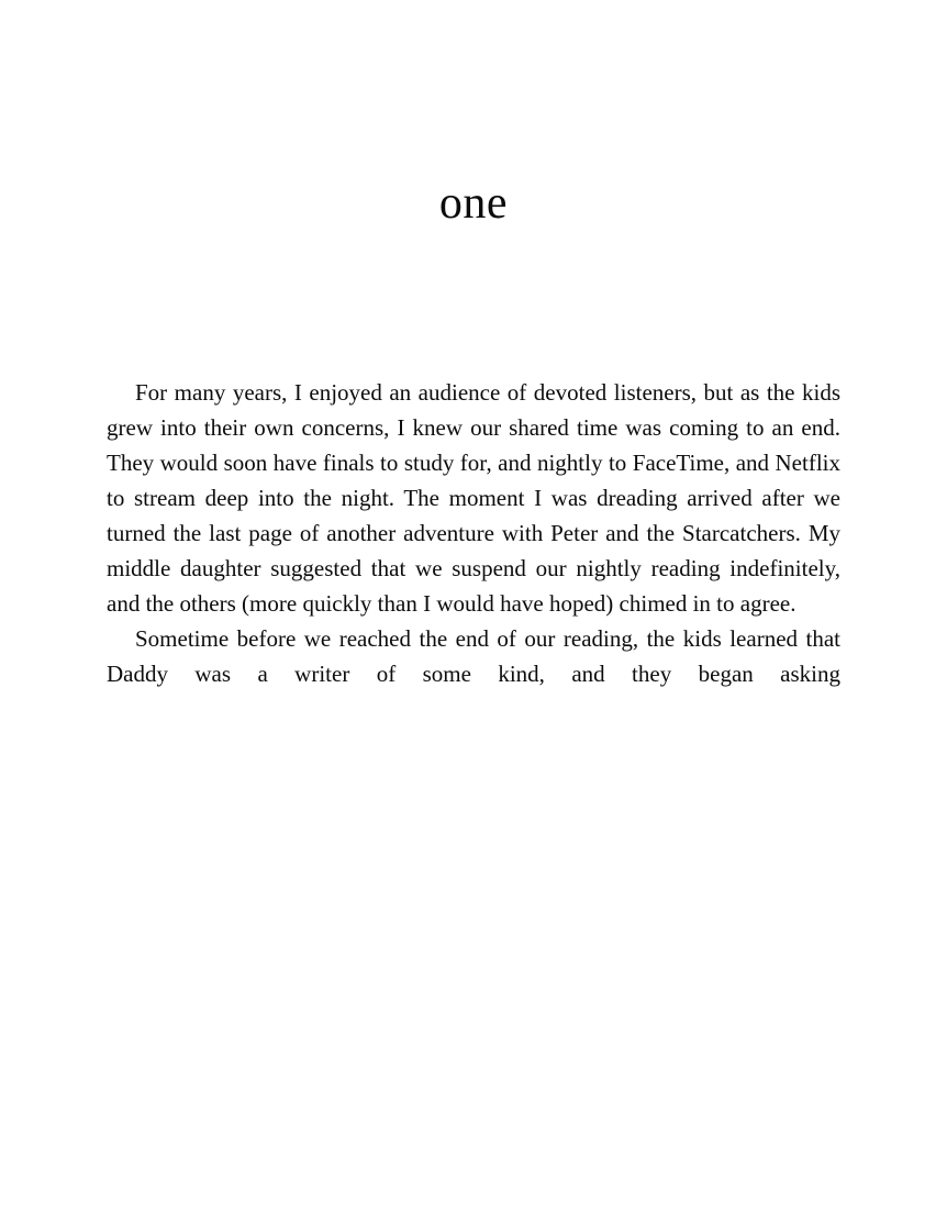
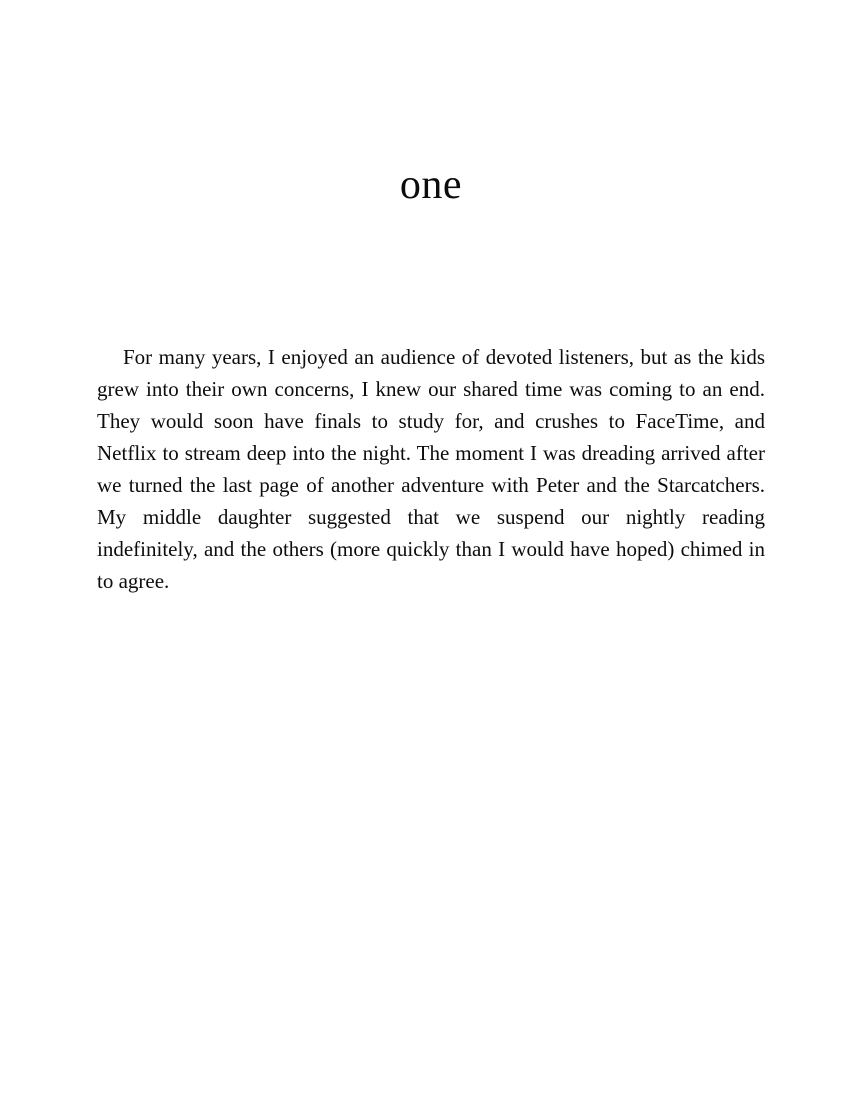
  one
- For many years, I enjoyed an audience of devoted listeners, but as the kids grew into their own concerns, I knew our shared time was coming to an end. They would soon have finals to study for, and nightly to FaceTime, and Netflix to stream deep into the night. The moment I was dreading arrived after we turned the last page of another adventure with Peter and the Starcatchers. My middle daughter suggested that we suspend our nightly reading indefinitely, and the others (more quickly than I would have hoped) chimed in to agree.
+ For many years, I enjoyed an audience of devoted listeners, but as the kids grew into their own concerns, I knew our shared time was coming to an end. They would soon have finals to study for, and crushes to FaceTime, and Netflix to stream deep into the night. The moment I was dreading arrived after we turned the last page of another adventure with Peter and the Starcatchers. My middle daughter suggested that we suspend our nightly reading indefinitely, and the others (more quickly than I would have hoped) chimed in to agree.
- Sometime before we reached the end of our reading, the kids learned that Daddy was a writer of some kind, and they began asking
